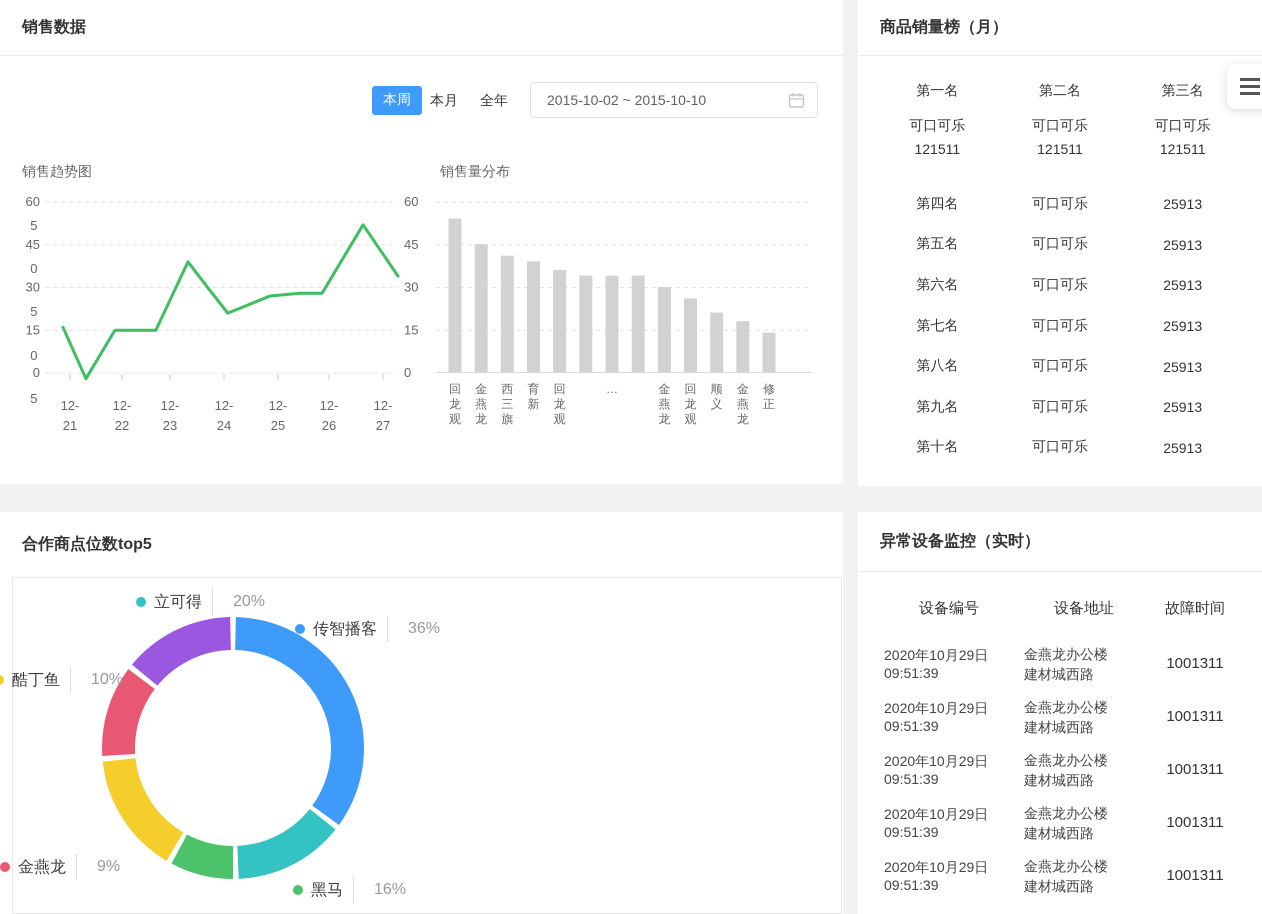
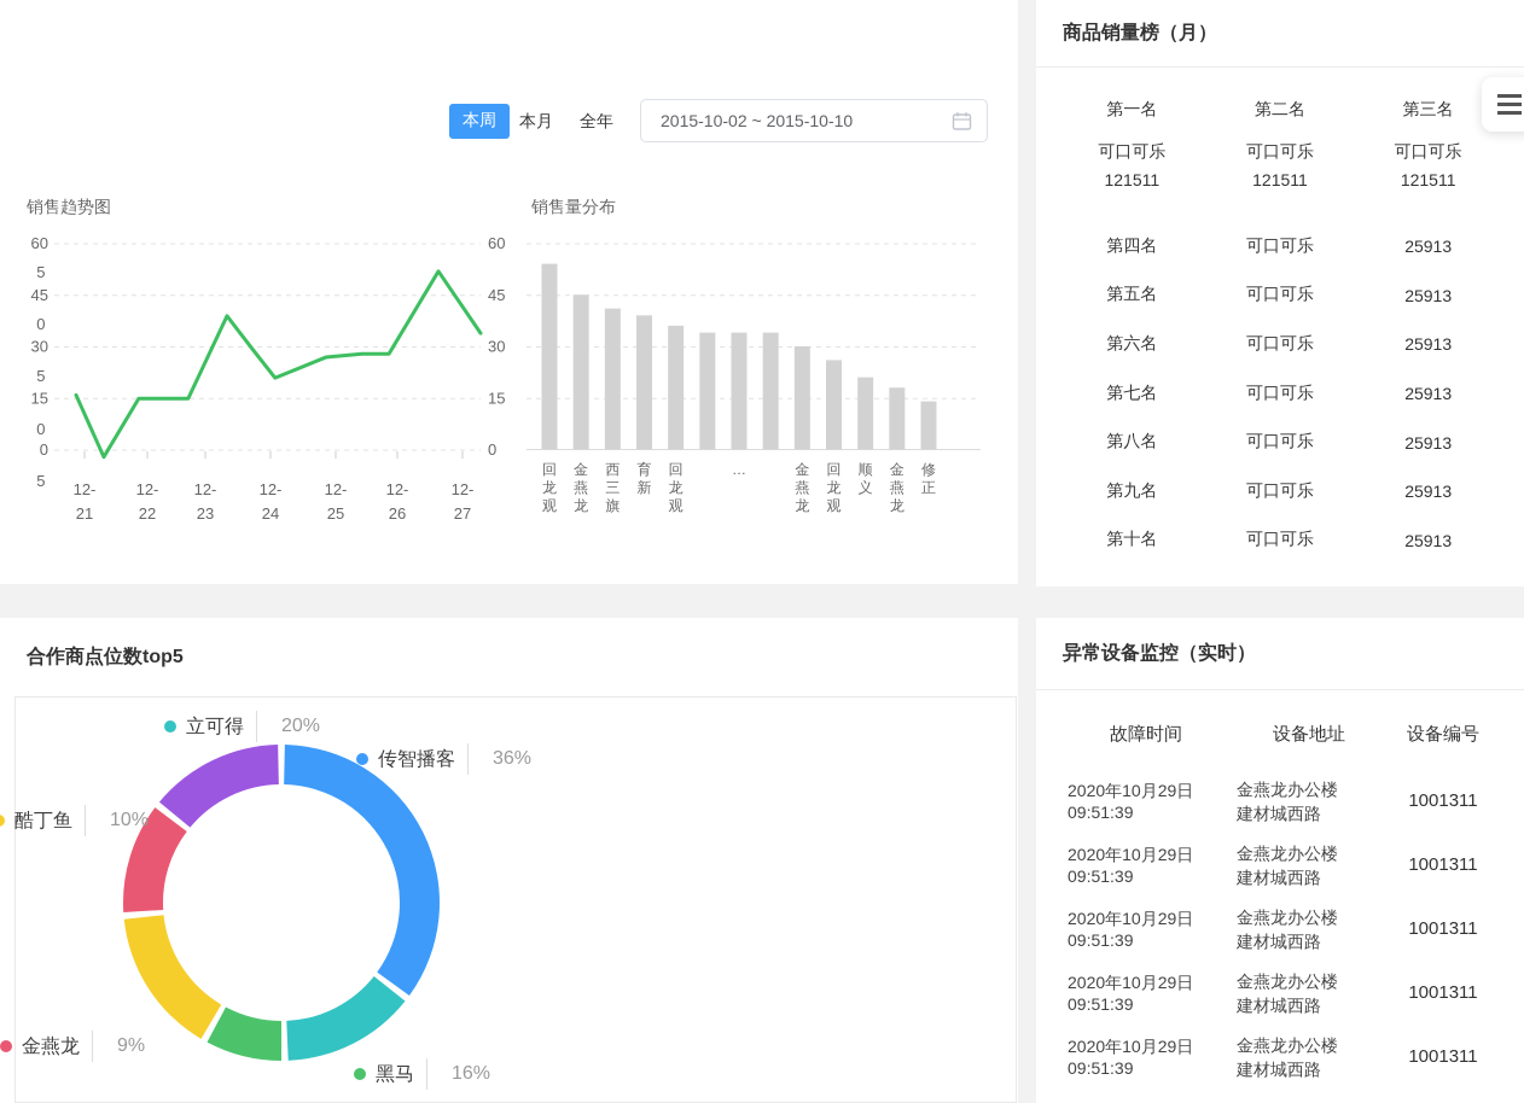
- 销售数据
  本周
  本月
  全年
  2015-10-02 ~ 2015-10-10
  销售趋势图
  销售量分布
  60
  45
  30
  15
  0
  5
  0
  5
  0
  5
  60
  45
  30
  15
  0
  12- 21
  12- 22
  12- 23
  12- 24
  12- 25
  12- 26
  12- 27
  回龙观
  金燕龙
  西三旗
  育新
  回龙观
  …
  金燕龙
  回龙观
  顺义
  金燕龙
  修正
  商品销量榜（月）
  第一名
  可口可乐
  121511
  第二名
  可口可乐
  121511
  第三名
  可口可乐
  121511
  第四名
  可口可乐
  25913
  第五名
  可口可乐
  25913
  第六名
  可口可乐
  25913
  第七名
  可口可乐
  25913
  第八名
  可口可乐
  25913
  第九名
  可口可乐
  25913
  第十名
  可口可乐
  25913
  合作商点位数top5
  立可得
  20%
  传智播客
  36%
  酷丁鱼
  10%
  金燕龙
  9%
  黑马
  16%
  异常设备监控（实时）
- 设备编号
+ 故障时间
  设备地址
- 故障时间
+ 设备编号
  2020年10月29日
  09:51:39
  金燕龙办公楼
  建材城西路
  1001311
  2020年10月29日
  09:51:39
  金燕龙办公楼
  建材城西路
  1001311
  2020年10月29日
  09:51:39
  金燕龙办公楼
  建材城西路
  1001311
  2020年10月29日
  09:51:39
  金燕龙办公楼
  建材城西路
  1001311
  2020年10月29日
  09:51:39
  金燕龙办公楼
  建材城西路
  1001311
